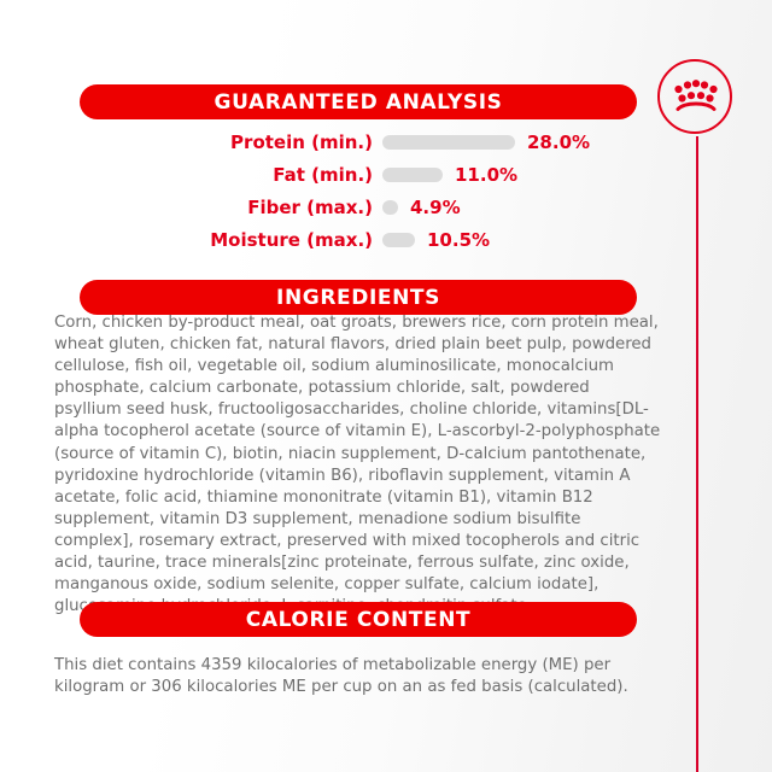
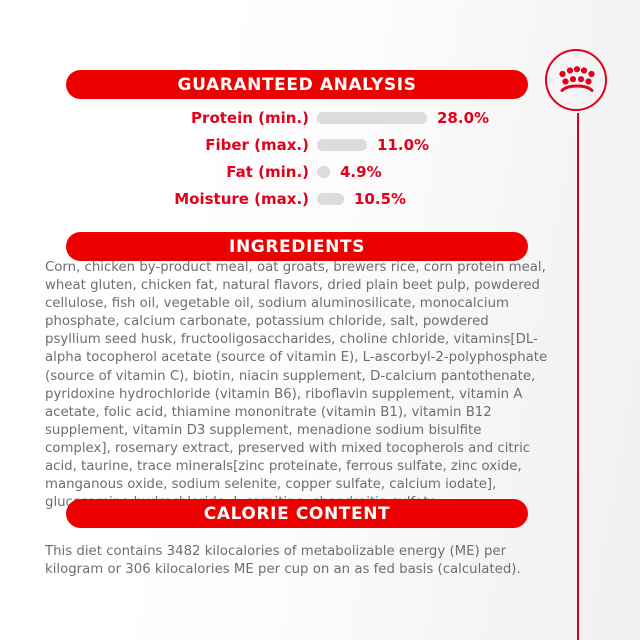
  GUARANTEED ANALYSIS
  Protein (min.)
  28.0%
- Fat (min.)
+ Fiber (max.)
  11.0%
- Fiber (max.)
+ Fat (min.)
  4.9%
  Moisture (max.)
  10.5%
  INGREDIENTS
  Corn, chicken by-product meal, oat groats, brewers rice, corn protein meal, wheat gluten, chicken fat, natural flavors, dried plain beet pulp, powdered cellulose, fish oil, vegetable oil, sodium aluminosilicate, monocalcium phosphate, calcium carbonate, potassium chloride, salt, powdered psyllium seed husk, fructooligosaccharides, choline chloride, vitamins[DL-alpha tocopherol acetate (source of vitamin E), L-ascorbyl-2-polyphosphate (source of vitamin C), biotin, niacin supplement, D-calcium pantothenate, pyridoxine hydrochloride (vitamin B6), riboflavin supplement, vitamin A acetate, folic acid, thiamine mononitrate (vitamin B1), vitamin B12 supplement, vitamin D3 supplement, menadione sodium bisulfite complex], rosemary extract, preserved with mixed tocopherols and citric acid, taurine, trace minerals[zinc proteinate, ferrous sulfate, zinc oxide, manganous oxide, sodium selenite, copper sulfate, calcium iodate], glu
  CALORIE CONTENT
- This diet contains 4359 kilocalories of metabolizable energy (ME) per kilogram or 306 kilocalories ME per cup on an as fed basis (calculated).
+ This diet contains 3482 kilocalories of metabolizable energy (ME) per kilogram or 306 kilocalories ME per cup on an as fed basis (calculated).
